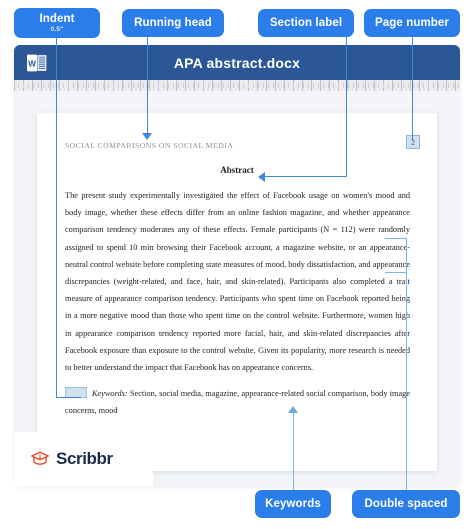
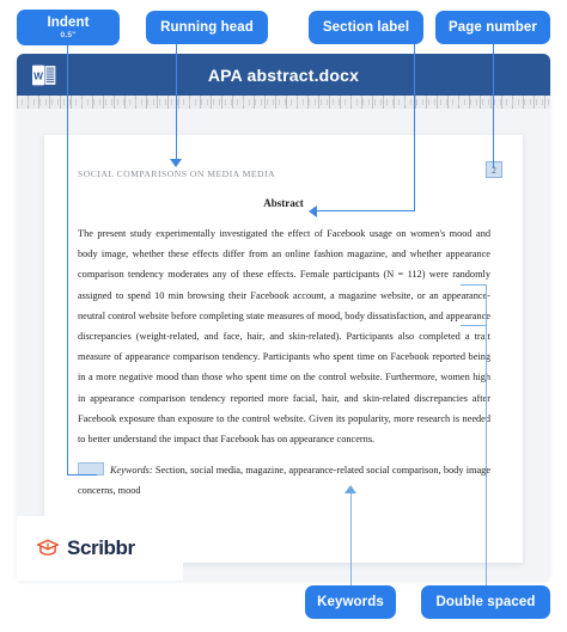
  Indent
  Running head
  Section label
  Page number
  Keywords
  Double spaced
  W
  APA abstract.docx
- SOCIAL COMPARISONS ON SOCIAL MEDIA
+ SOCIAL COMPARISONS ON MEDIA MEDIA
  2
  Abstract
  The present study experimentally investigated the effect of Facebook usage on women's mood and body image, whether these effects differ from an online fashion magazine, and whether appearance comparison tendency moderates any of these effects. Female participants (N = 112) were randomly assigned to spend 10 min browsing their Facebook account, a magazine website, or an appearance-neutral control website before completing state measures of mood, body dissatisfaction, and appearance discrepancies (weight-related, and face, hair, and skin-related). Participants also completed a trat measure of appearance comparison tendency. Participants who spent time on Facebook reported being in a more negative mood than those who spent time on the control website. Furthermore, women high in appearance comparison tendency reported more facial, hair, and skin-related discrepancies aftr Facebook exposure than exposure to the control website. Given its popularity, more research is needed to better understand the impact that Facebook has on appearance concerns.
  Keywords: Section, social media, magazine, appearance-related social comparison, body image concerns, mood
  Scribbr
